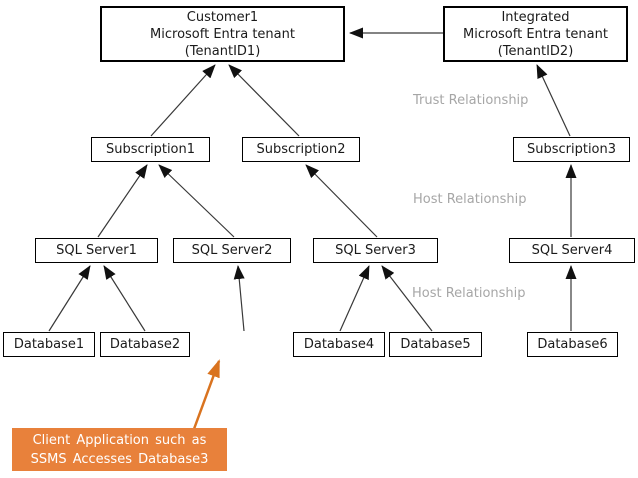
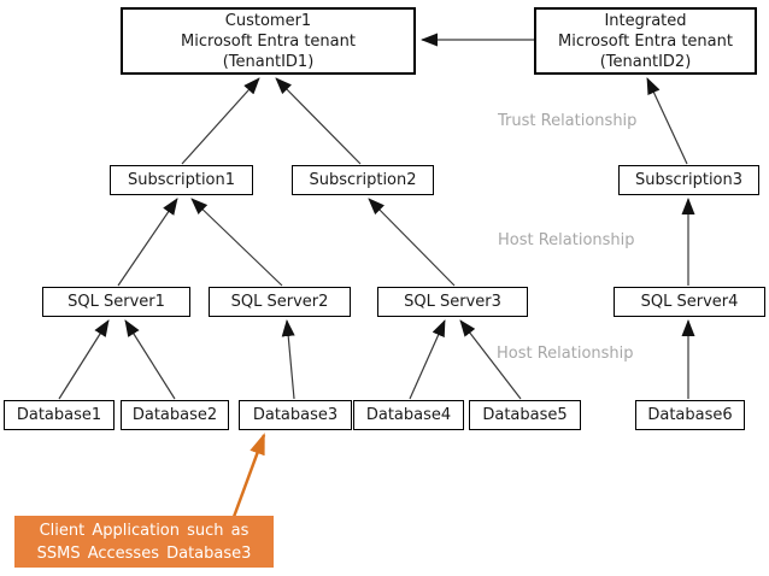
  Customer1
  Microsoft Entra tenant
  (TenantID1)
  Integrated
  Microsoft Entra tenant
  (TenantID2)
  Subscription1
  Subscription2
  Subscription3
  SQL Server1
  SQL Server2
  SQL Server3
  SQL Server4
  Database1
  Database2
+ Database3
  Database4
  Database5
  Database6
  Trust Relationship
  Host Relationship
  Host Relationship
  Client Application such as
  SSMS Accesses Database3
